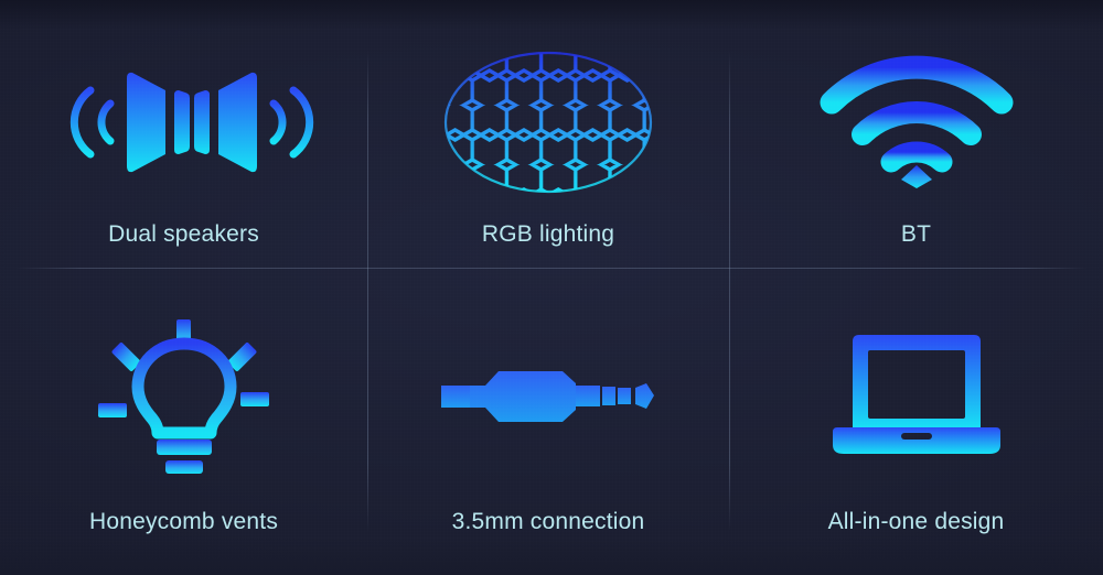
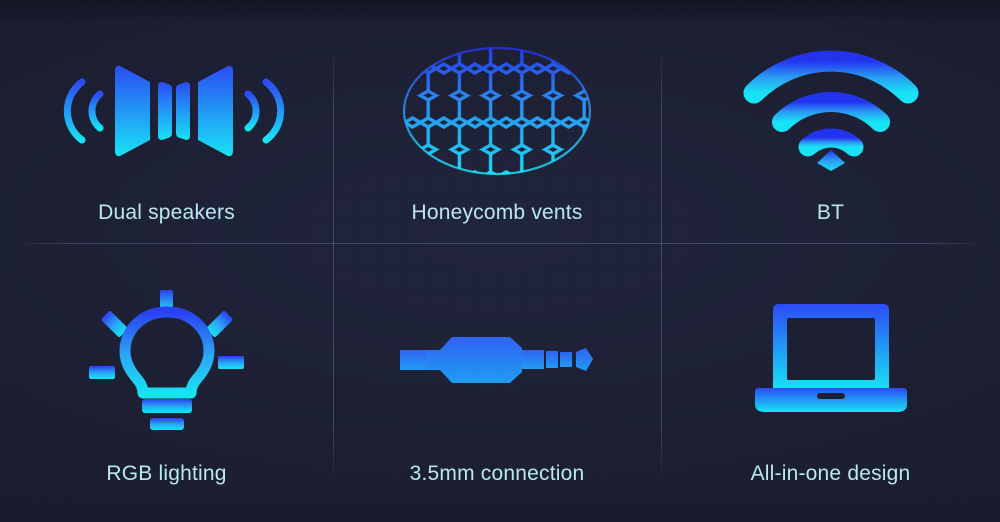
  Dual speakers
- RGB lighting
+ Honeycomb vents
  BT
- Honeycomb vents
+ RGB lighting
  3.5mm connection
  All-in-one design
